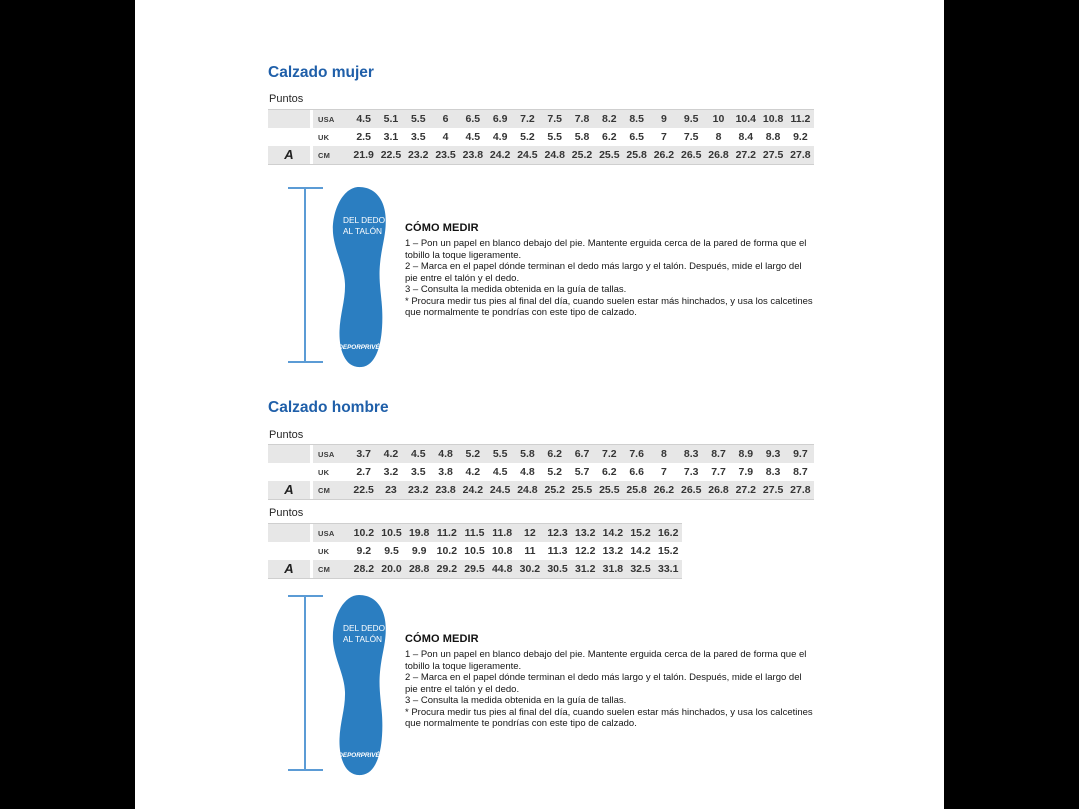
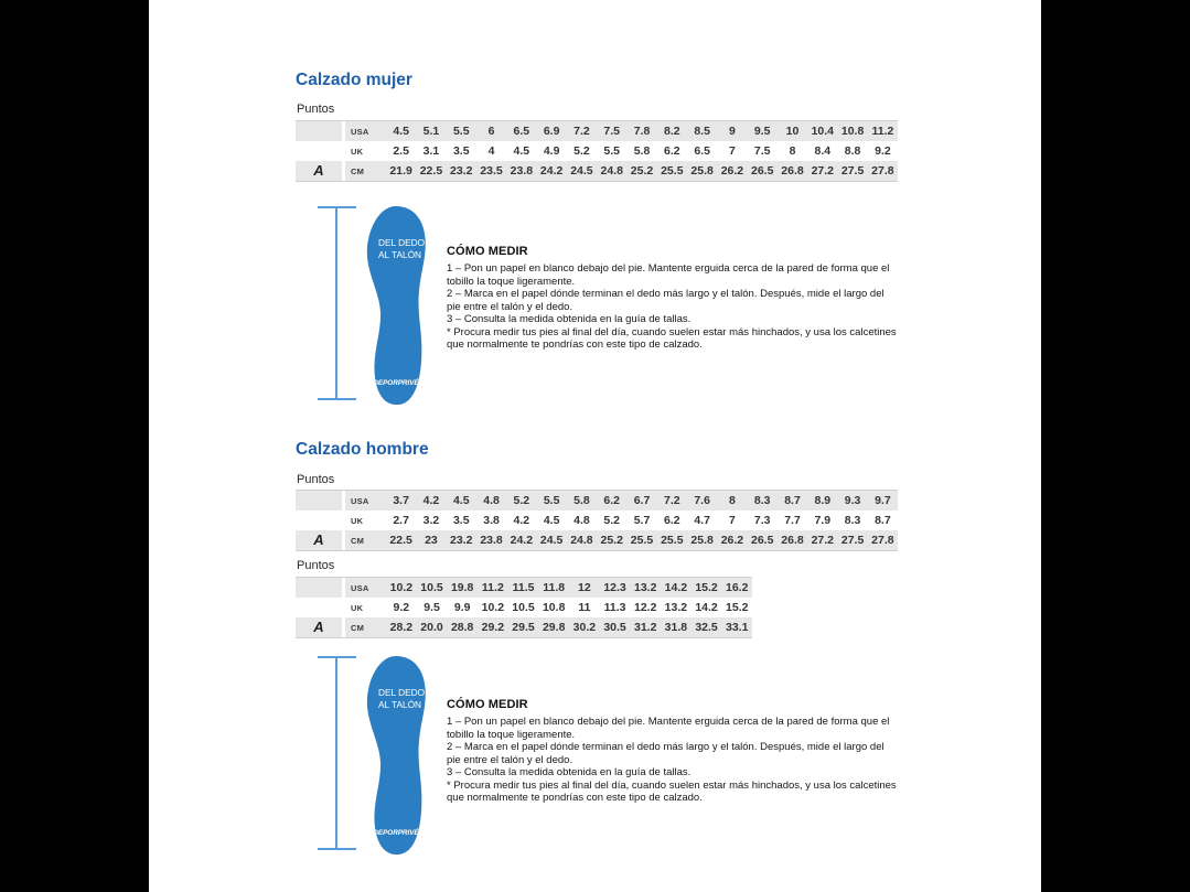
  Calzado mujer
  Puntos
  USA
  4.5
  5.1
  5.5
  6
  6.5
  6.9
  7.2
  7.5
  7.8
  8.2
  8.5
  9
  9.5
  10
  10.4
  10.8
  11.2
  UK
  2.5
  3.1
  3.5
  4
  4.5
  4.9
  5.2
  5.5
  5.8
  6.2
  6.5
  7
  7.5
  8
  8.4
  8.8
  9.2
  A
  CM
  21.9
  22.5
  23.2
  23.5
  23.8
  24.2
  24.5
  24.8
  25.2
  25.5
  25.8
  26.2
  26.5
  26.8
  27.2
  27.5
  27.8
  DEL DEDO
  AL TALÓN
  CÓMO MEDIR
  1 – Pon un papel en blanco debajo del pie. Mantente erguida cerca de la pared de forma que el tobillo la toque ligeramente.
  2 – Marca en el papel dónde terminan el dedo más largo y el talón. Después, mide el largo del pie entre el talón y el dedo.
  3 – Consulta la medida obtenida en la guía de tallas.
  * Procura medir tus pies al final del día, cuando suelen estar más hinchados, y usa los calcetines que normalmente te pondrías con este tipo de calzado.
  Calzado hombre
  Puntos
  USA
  3.7
  4.2
  4.5
  4.8
  5.2
  5.5
  5.8
  6.2
  6.7
  7.2
  7.6
  8
  8.3
  8.7
  8.9
  9.3
  9.7
  UK
  2.7
  3.2
  3.5
  3.8
  4.2
  4.5
  4.8
  5.2
  5.7
  6.2
- 6.6
+ 4.7
  7
  7.3
  7.7
  7.9
  8.3
  8.7
  A
  CM
  22.5
  23
  23.2
  23.8
  24.2
  24.5
  24.8
  25.2
  25.5
  25.5
  25.8
  26.2
  26.5
  26.8
  27.2
  27.5
  27.8
  Puntos
  USA
  10.2
  10.5
  19.8
  11.2
  11.5
  11.8
  12
  12.3
  13.2
  14.2
  15.2
  16.2
  UK
  9.2
  9.5
  9.9
  10.2
  10.5
  10.8
  11
  11.3
  12.2
  13.2
  14.2
  15.2
  A
  CM
  28.2
  20.0
  28.8
  29.2
  29.5
- 44.8
+ 29.8
  30.2
  30.5
  31.2
  31.8
  32.5
  33.1
  DEL DEDO
  AL TALÓN
  CÓMO MEDIR
  1 – Pon un papel en blanco debajo del pie. Mantente erguida cerca de la pared de forma que el tobillo la toque ligeramente.
  2 – Marca en el papel dónde terminan el dedo más largo y el talón. Después, mide el largo del pie entre el talón y el dedo.
  3 – Consulta la medida obtenida en la guía de tallas.
  * Procura medir tus pies al final del día, cuando suelen estar más hinchados, y usa los calcetines que normalmente te pondrías con este tipo de calzado.
